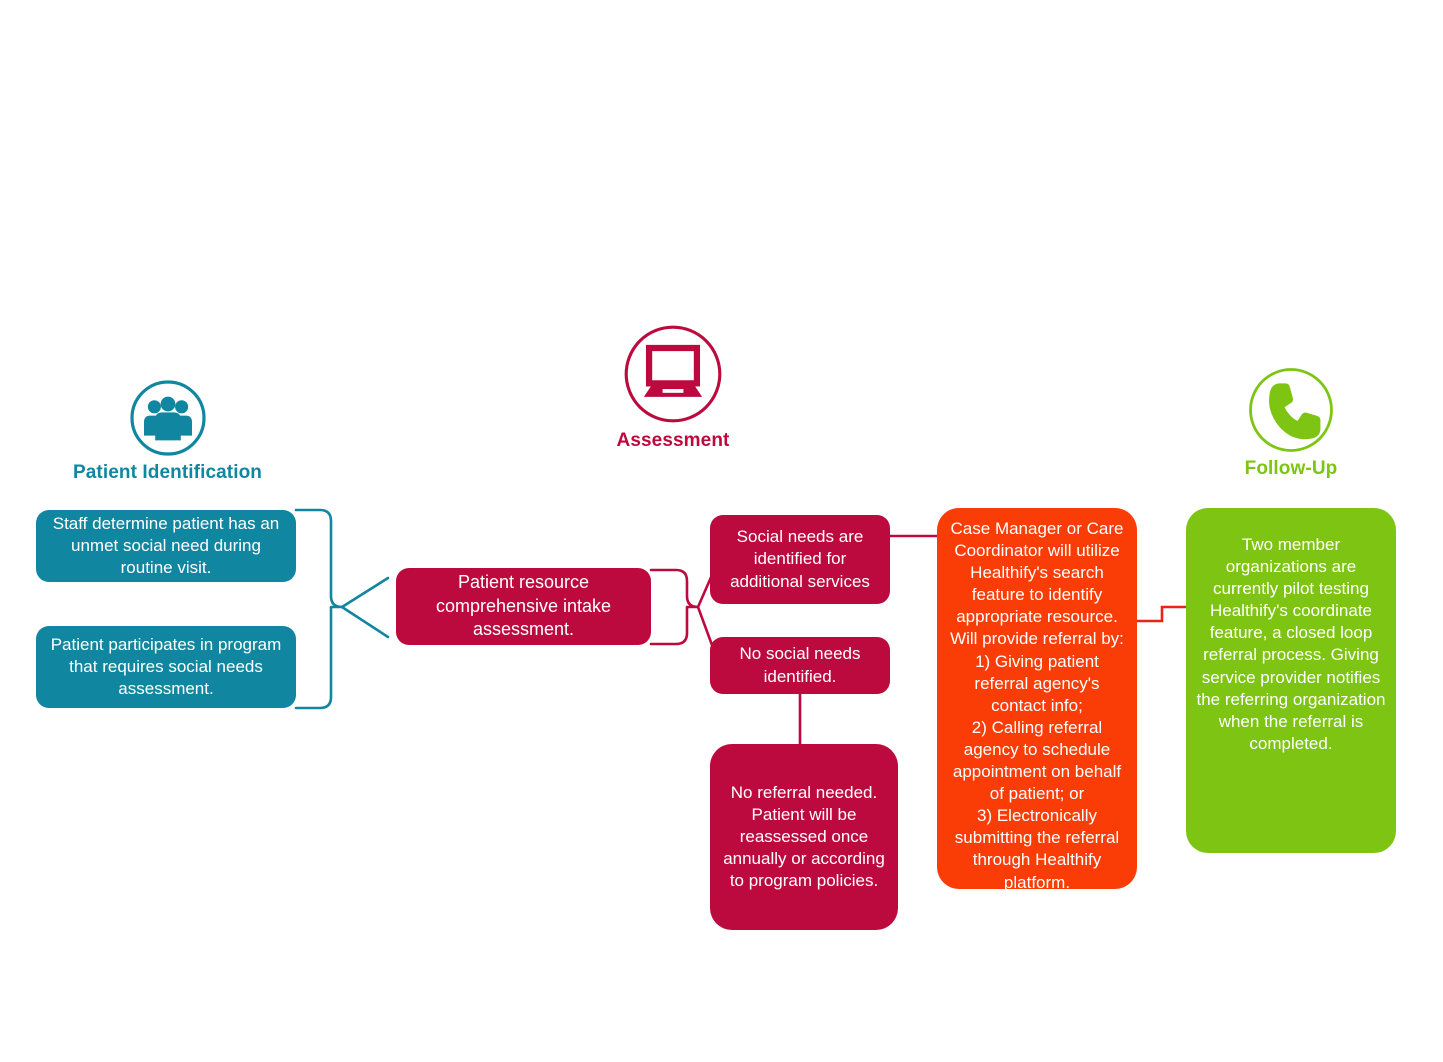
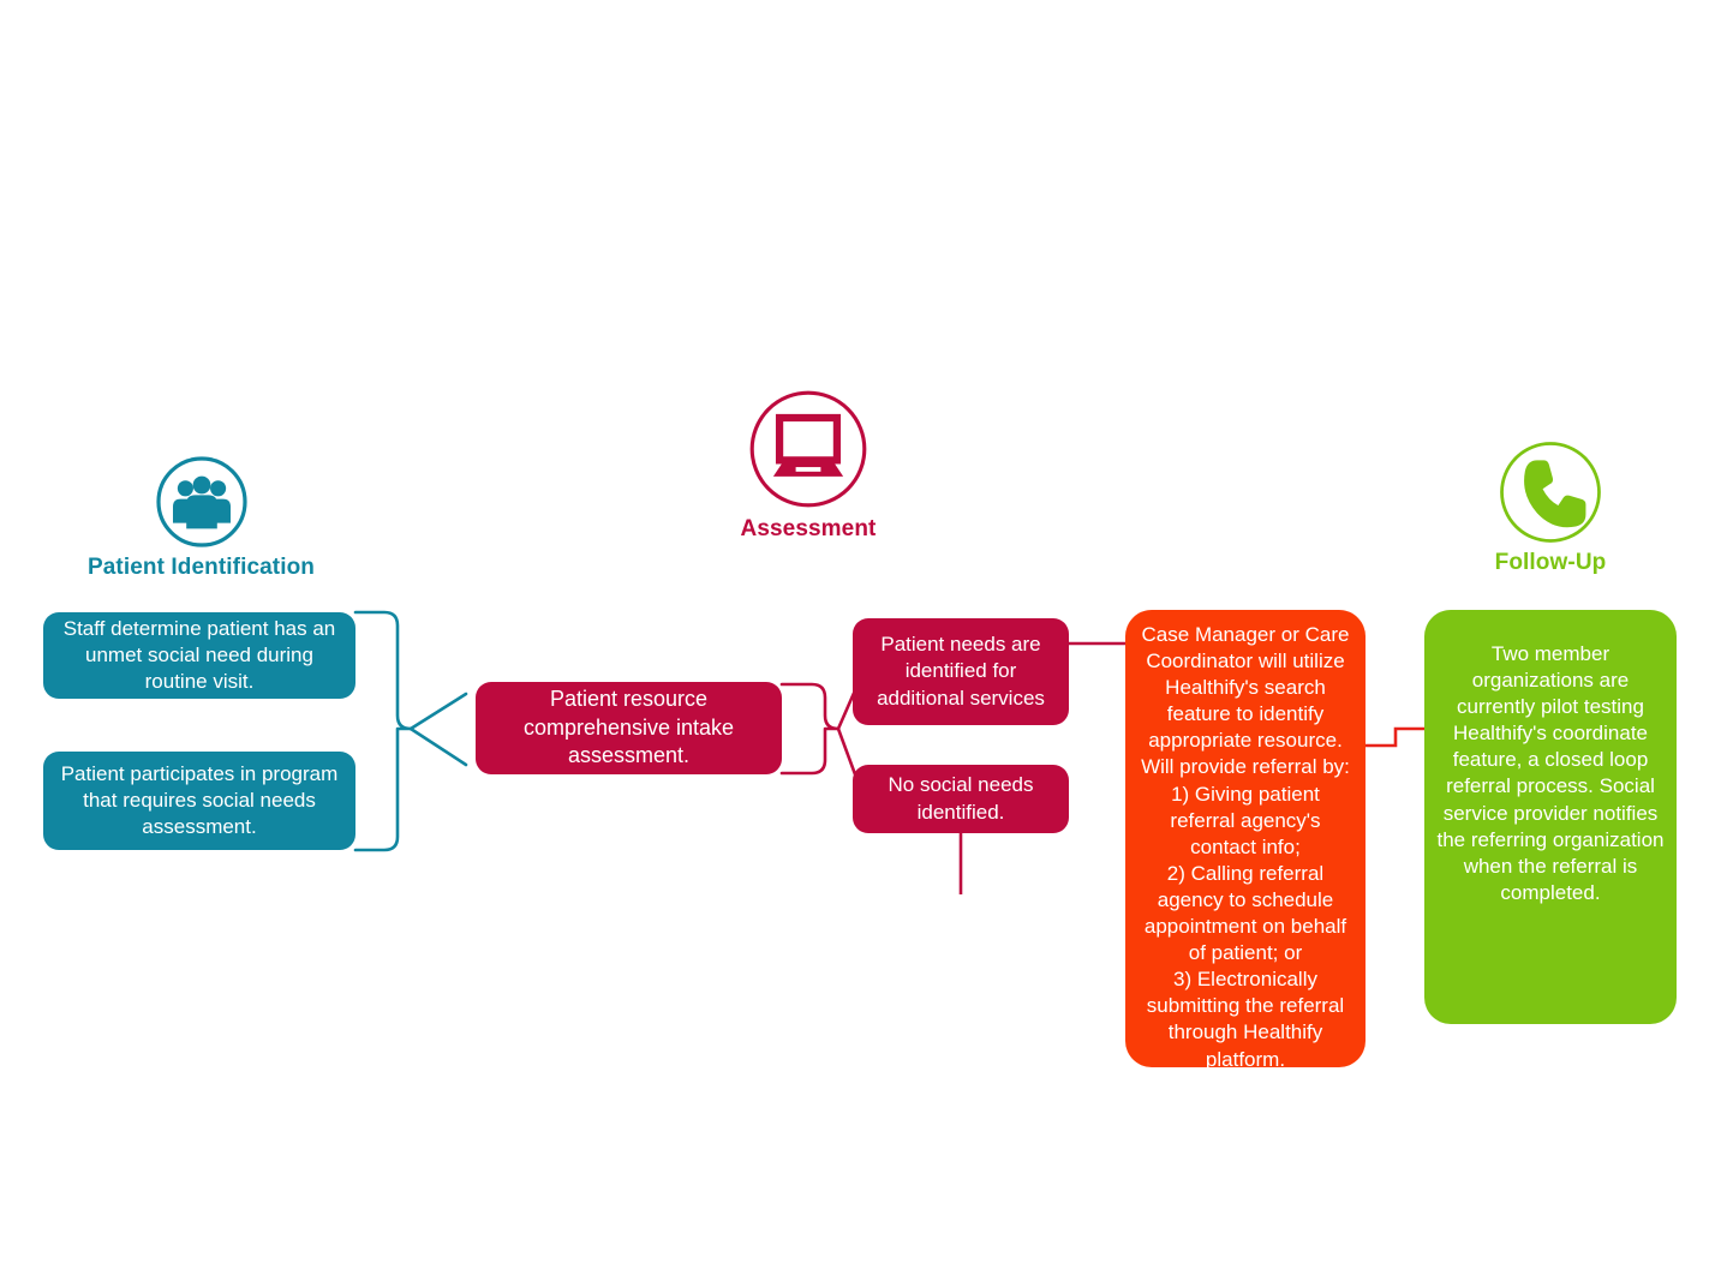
  Patient Identification
  Staff determine patient has an unmet social need during routine visit.
  Patient participates in program that requires social needs assessment.
  Assessment
  Patient resource comprehensive intake assessment.
- Social needs are identified for additional services
+ Patient needs are identified for additional services
  No social needs identified.
- No referral needed. Patient will be reassessed once annually or according to program policies.
  Case Manager or Care Coordinator will utilize Healthify's search feature to identify appropriate resource. Will provide referral by:
  1) Giving patient referral agency's contact info;
  2) Calling referral agency to schedule appointment on behalf of patient; or
  3) Electronically submitting the referral through Healthify platform.
  Follow-Up
- Two member organizations are currently pilot testing Healthify's coordinate feature, a closed loop referral process. Giving service provider notifies the referring organization when the referral is completed.
+ Two member organizations are currently pilot testing Healthify's coordinate feature, a closed loop referral process. Social service provider notifies the referring organization when the referral is completed.
